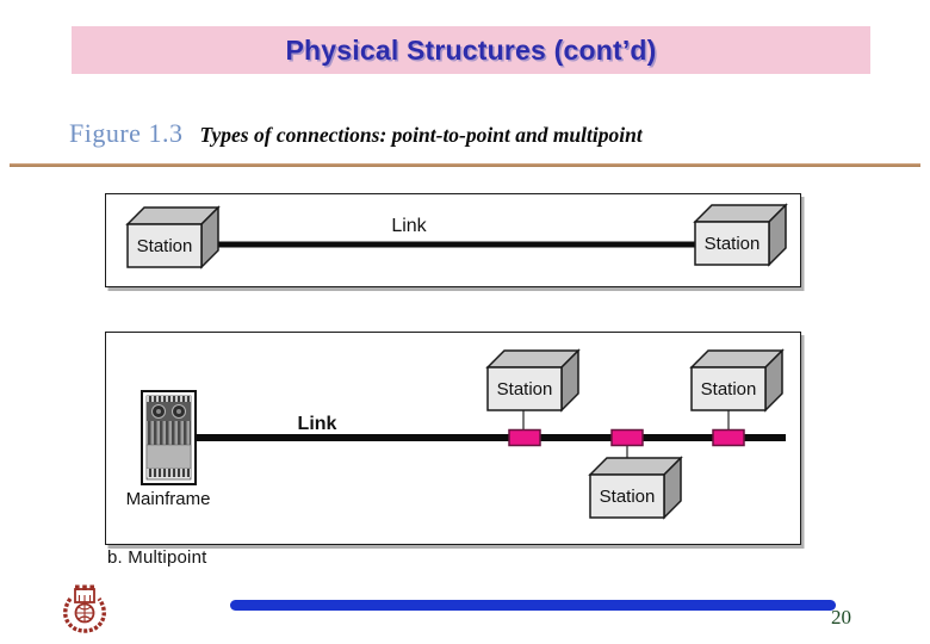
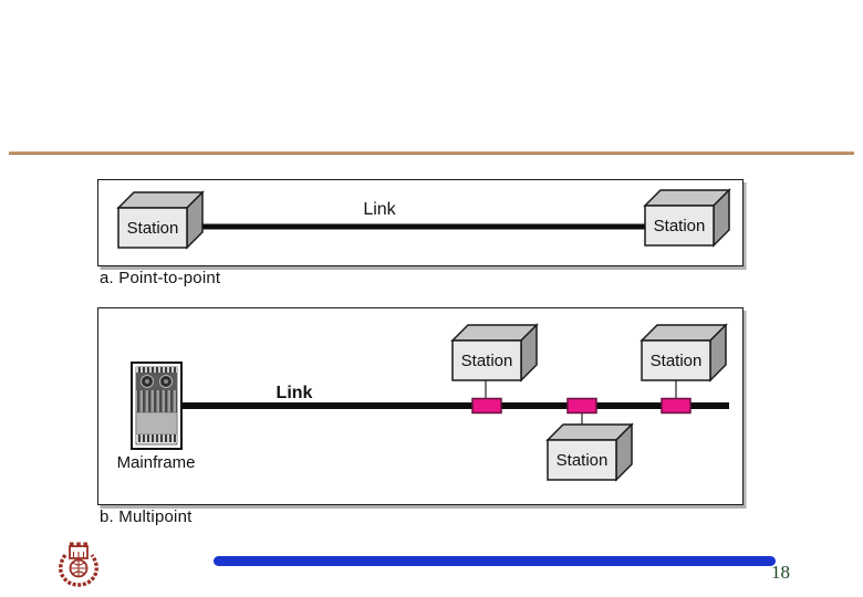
- Physical Structures (cont’d)
- Figure 1.3
- Types of connections: point-to-point and multipoint
  Link
  Station
  Station
+ a. Point-to-point
  Link
  Mainframe
  Station
  Station
  Station
  b. Multipoint
- 20
+ 18
